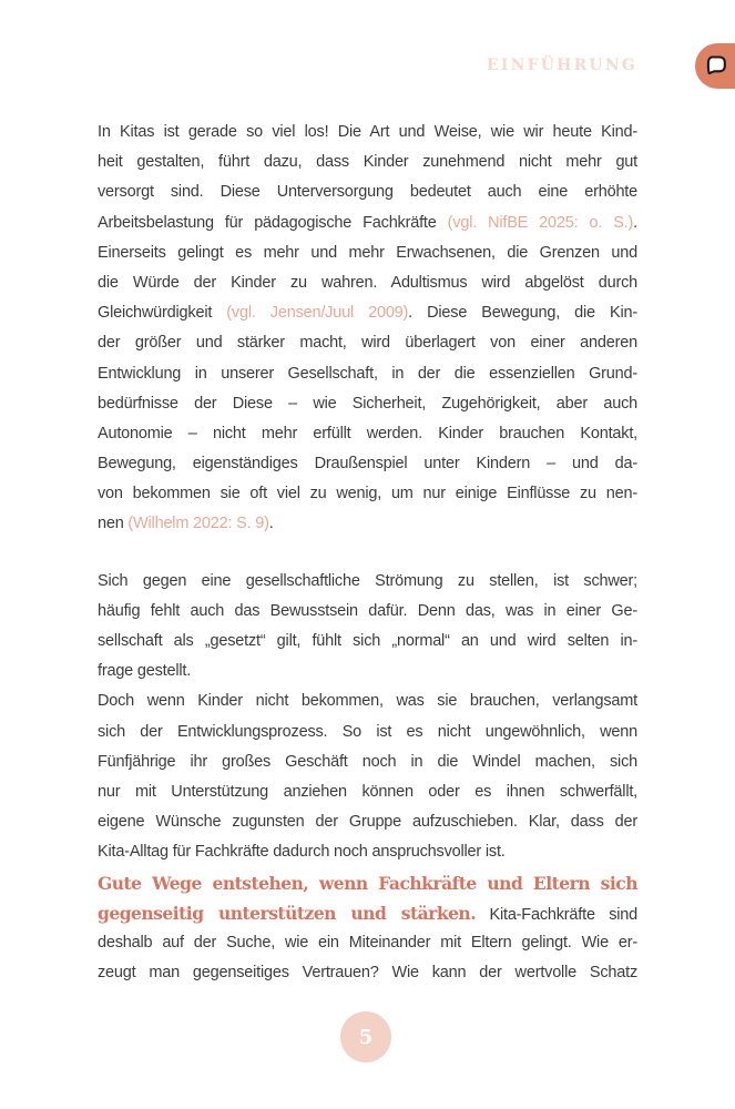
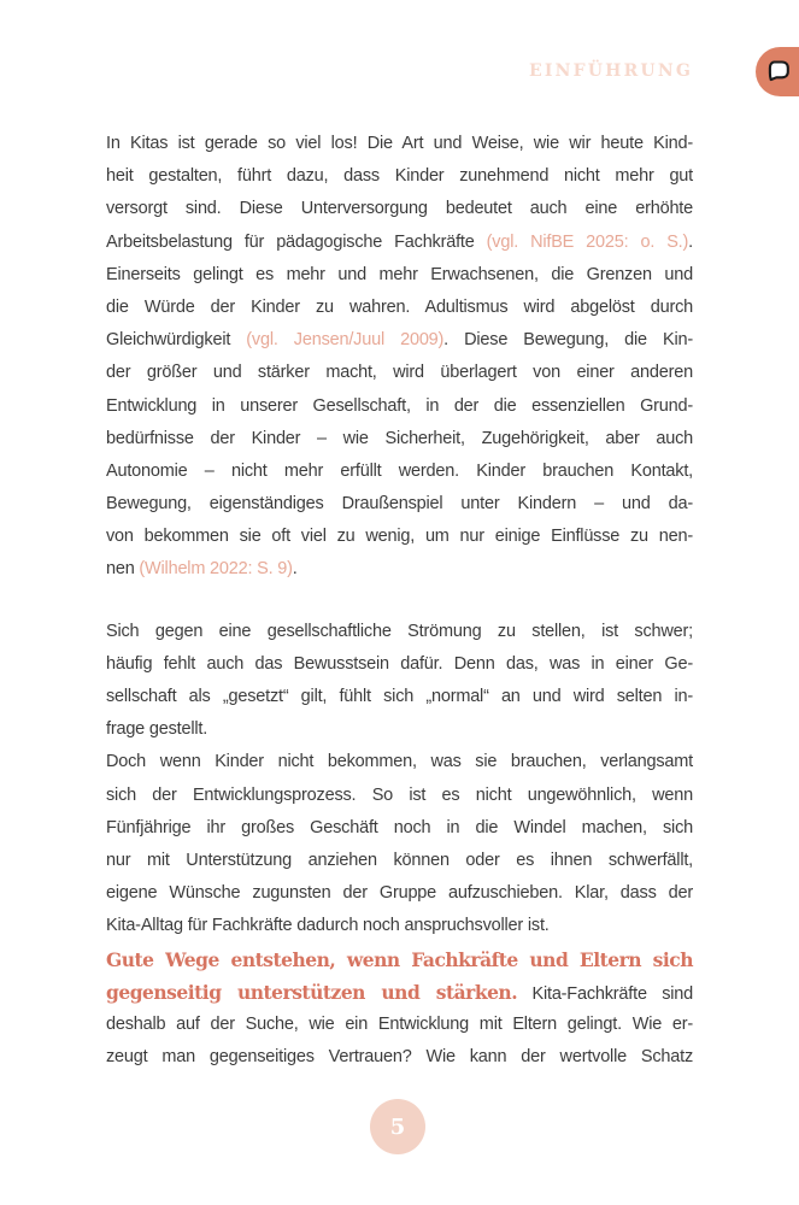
  EINFÜHRUNG
  In Kitas ist gerade so viel los! Die Art und Weise, wie wir heute Kind-
  heit gestalten, führt dazu, dass Kinder zunehmend nicht mehr gut
  versorgt sind. Diese Unterversorgung bedeutet auch eine erhöhte
  Arbeitsbelastung für pädagogische Fachkräfte (vgl. NifBE 2025: o. S.).
  Einerseits gelingt es mehr und mehr Erwachsenen, die Grenzen und
  die Würde der Kinder zu wahren. Adultismus wird abgelöst durch
  Gleichwürdigkeit (vgl. Jensen/Juul 2009). Diese Bewegung, die Kin-
  der größer und stärker macht, wird überlagert von einer anderen
  Entwicklung in unserer Gesellschaft, in der die essenziellen Grund-
- bedürfnisse der Diese – wie Sicherheit, Zugehörigkeit, aber auch
+ bedürfnisse der Kinder – wie Sicherheit, Zugehörigkeit, aber auch
  Autonomie – nicht mehr erfüllt werden. Kinder brauchen Kontakt,
  Bewegung, eigenständiges Draußenspiel unter Kindern – und da-
  von bekommen sie oft viel zu wenig, um nur einige Einflüsse zu nen-
  nen (Wilhelm 2022: S. 9).
  Sich gegen eine gesellschaftliche Strömung zu stellen, ist schwer;
  häufig fehlt auch das Bewusstsein dafür. Denn das, was in einer Ge-
  sellschaft als „gesetzt“ gilt, fühlt sich „normal“ an und wird selten in-
  frage gestellt.
  Doch wenn Kinder nicht bekommen, was sie brauchen, verlangsamt
  sich der Entwicklungsprozess. So ist es nicht ungewöhnlich, wenn
  Fünfjährige ihr großes Geschäft noch in die Windel machen, sich
  nur mit Unterstützung anziehen können oder es ihnen schwerfällt,
  eigene Wünsche zugunsten der Gruppe aufzuschieben. Klar, dass der
  Kita-Alltag für Fachkräfte dadurch noch anspruchsvoller ist.
  Gute Wege entstehen, wenn Fachkräfte und Eltern sich
  gegenseitig unterstützen und stärken. Kita-Fachkräfte sind
- deshalb auf der Suche, wie ein Miteinander mit Eltern gelingt. Wie er-
+ deshalb auf der Suche, wie ein Entwicklung mit Eltern gelingt. Wie er-
  zeugt man gegenseitiges Vertrauen? Wie kann der wertvolle Schatz
  5
